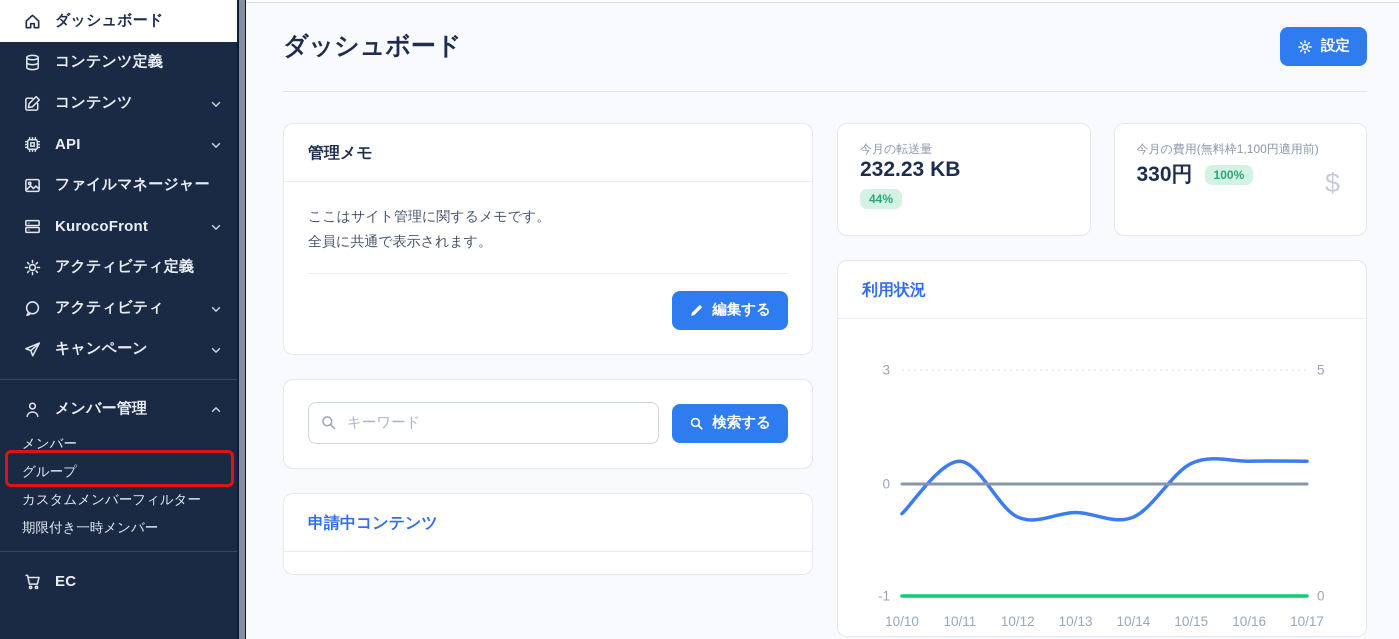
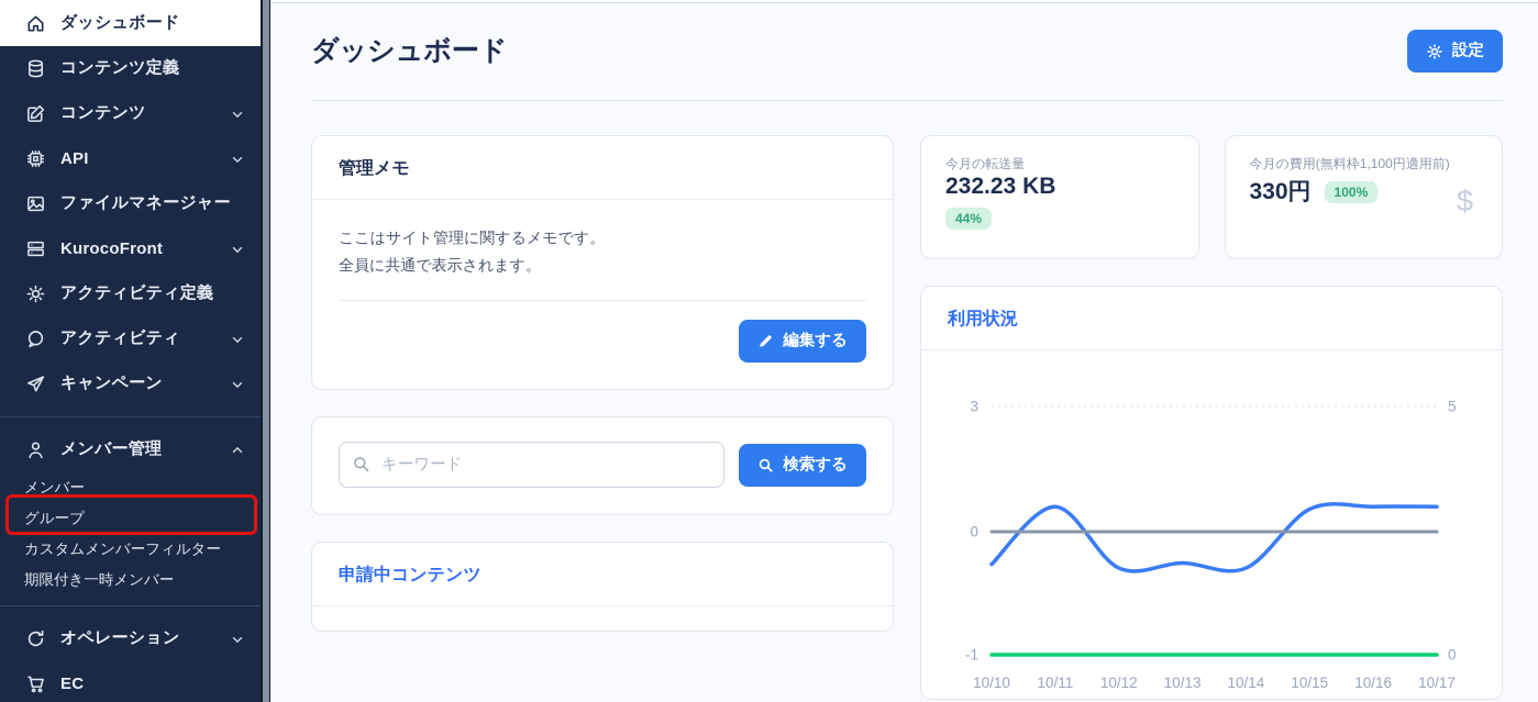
  ダッシュボード
  コンテンツ定義
  コンテンツ
  API
  ファイルマネージャー
  KurocoFront
  アクティビティ定義
  アクティビティ
  キャンペーン
  メンバー管理
  メンバー
  グループ
  カスタムメンバーフィルター
  期限付き一時メンバー
+ オペレーション
  EC
  ダッシュボード
  設定
  管理メモ
  ここはサイト管理に関するメモです。
  全員に共通で表示されます。
  編集する
  キーワード
  検索する
  申請中コンテンツ
  今月の転送量
  232.23 KB
  44%
  今月の費用(無料枠1,100円適用前)
  330円
  100%
  $
  利用状況
  3
  0
  -1
  5
  0
  10/10
  10/11
  10/12
  10/13
  10/14
  10/15
  10/16
  10/17
